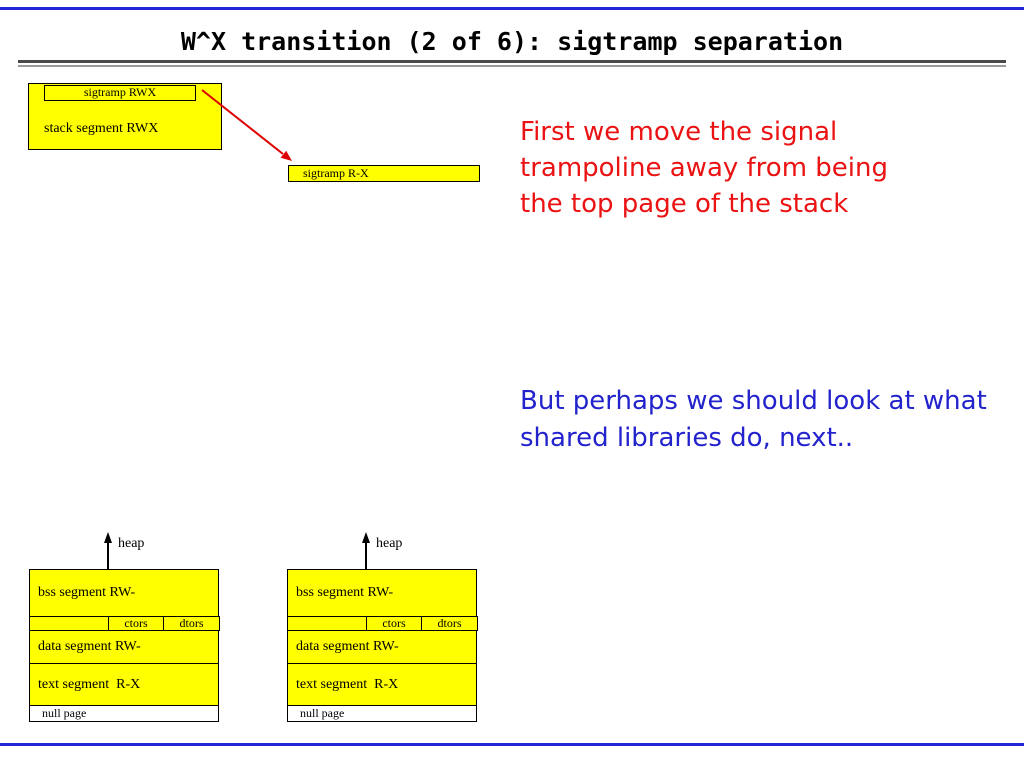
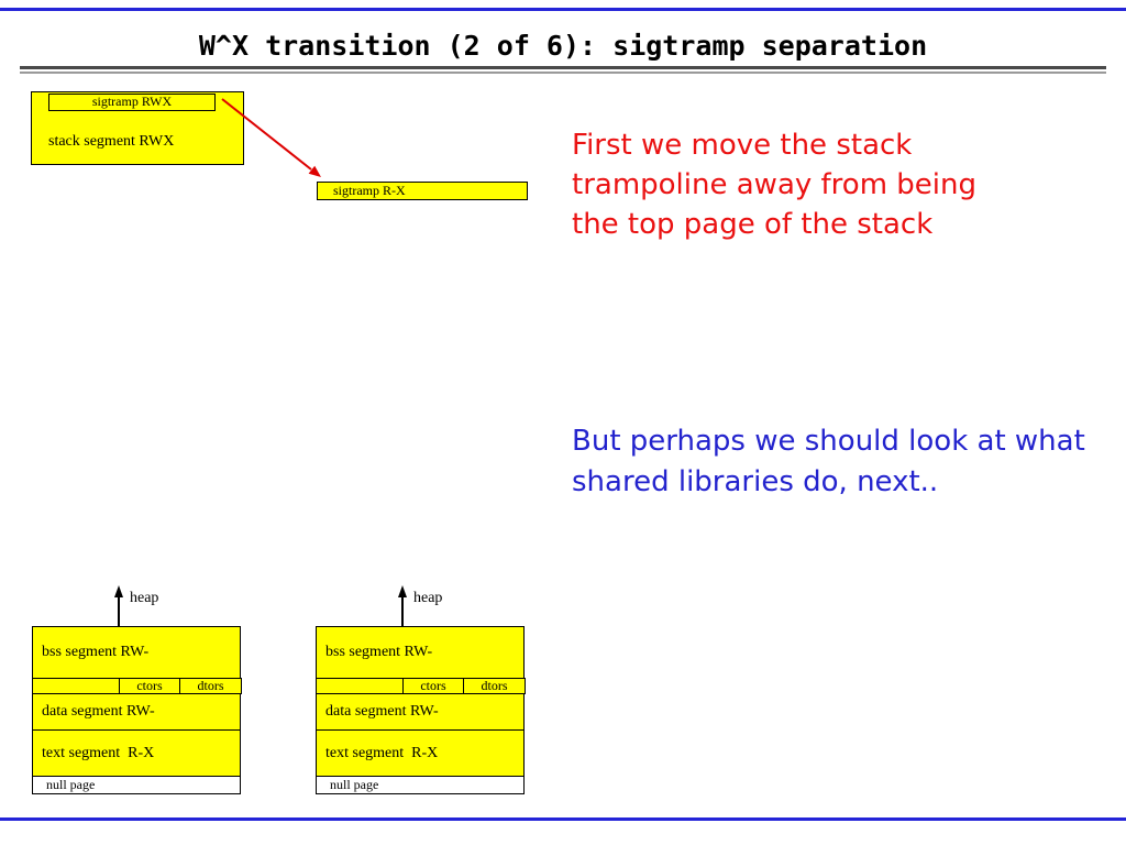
  W^X transition (2 of 6): sigtramp separation
  stack segment RWX
  sigtramp RWX
  sigtramp R-X
- First we move the signal
+ First we move the stack
  trampoline away from being
  the top page of the stack
  But perhaps we should look at what
  shared libraries do, next..
  heap
  bss segment RW-
  ctors
  dtors
  data segment RW-
  text segment R-X
  null page
  heap
  bss segment RW-
  ctors
  dtors
  data segment RW-
  text segment R-X
  null page
